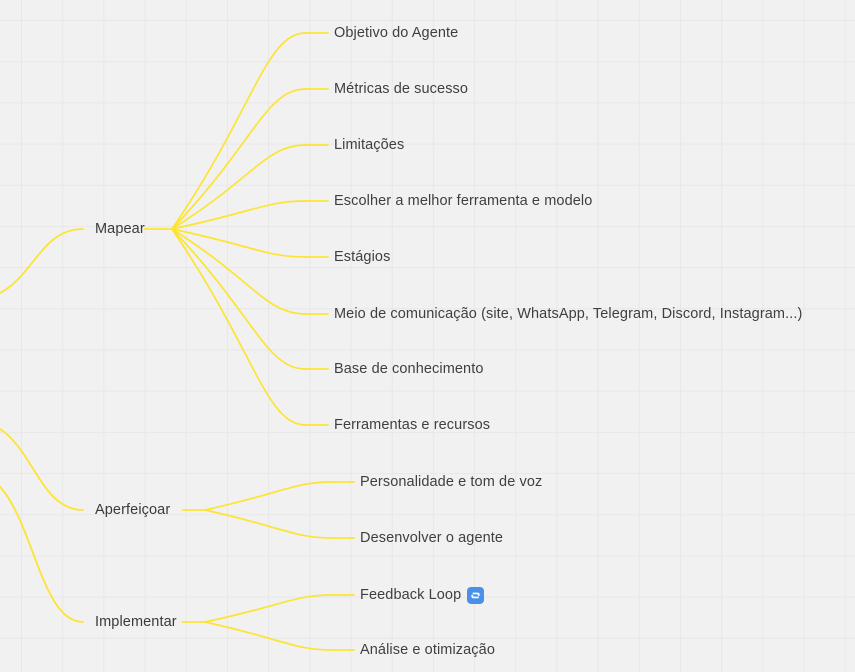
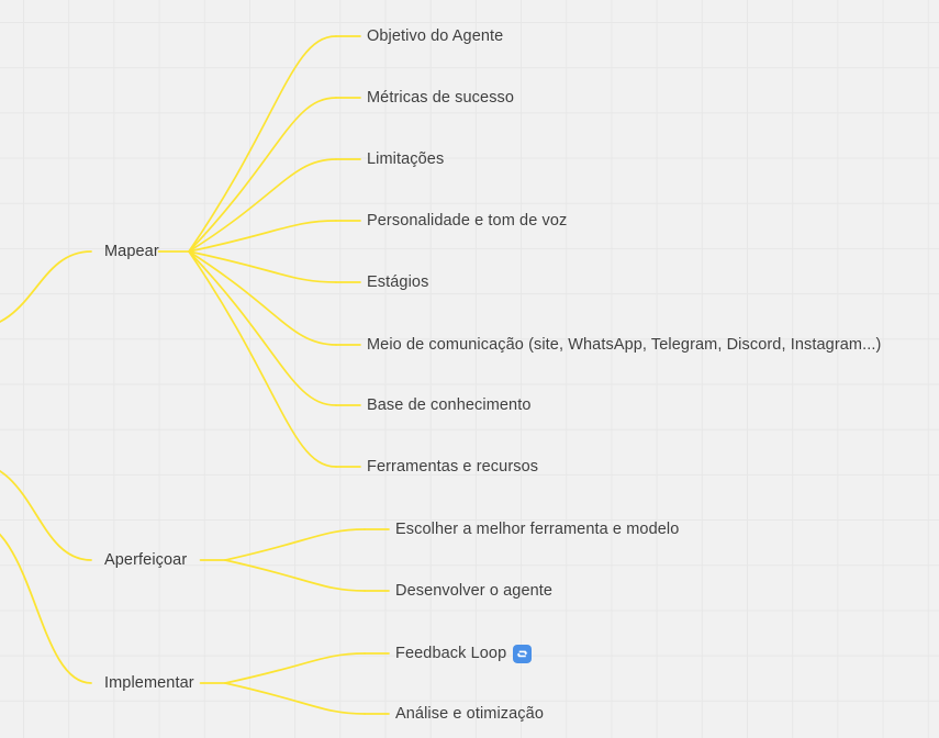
  Objetivo do Agente
  Métricas de sucesso
  Limitações
- Escolher a melhor ferramenta e modelo
+ Personalidade e tom de voz
  Estágios
  Meio de comunicação (site, WhatsApp, Telegram, Discord, Instagram...)
  Base de conhecimento
  Ferramentas e recursos
  Mapear
- Personalidade e tom de voz
+ Escolher a melhor ferramenta e modelo
  Desenvolver o agente
  Aperfeiçoar
  Feedback Loop
  Análise e otimização
  Implementar
